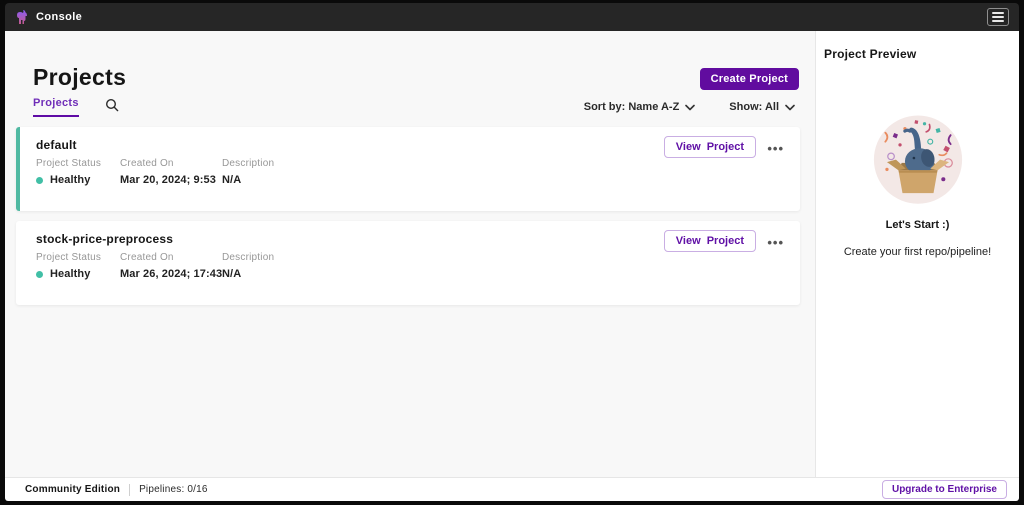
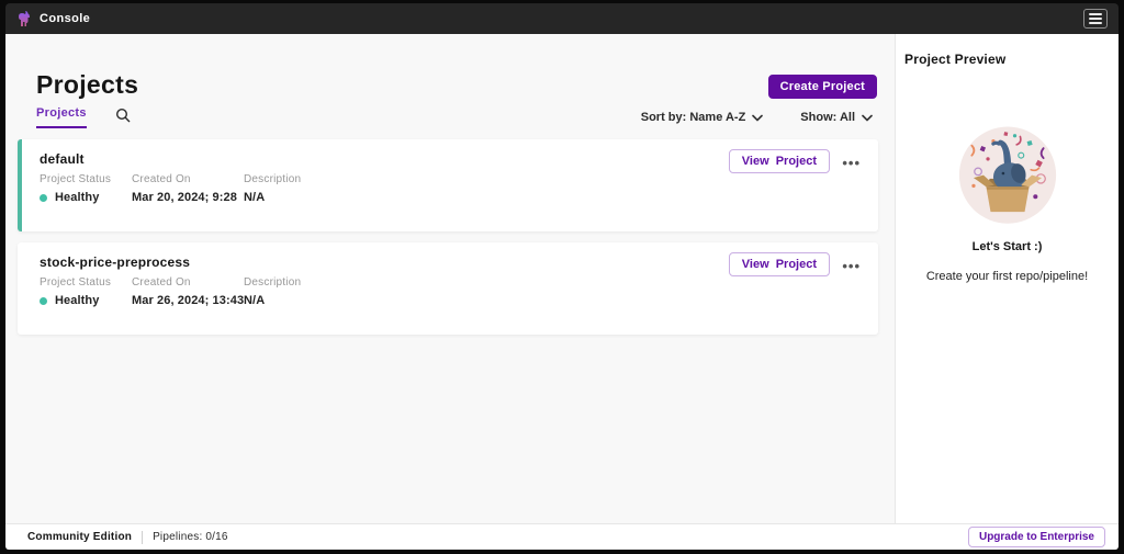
  Console
  Projects
  Create Project
  Projects
  Sort by: Name A-Z
  Show: All
  default
  Project Status
  Created On
  Description
  Healthy
- Mar 20, 2024; 9:53
+ Mar 20, 2024; 9:28
  N/A
  View Project
  •••
  stock-price-preprocess
  Project Status
  Created On
  Description
  Healthy
- Mar 26, 2024; 17:43
+ Mar 26, 2024; 13:43
  N/A
  View Project
  •••
  Project Preview
  Let's Start :)
  Create your first repo/pipeline!
  Community Edition
  Pipelines: 0/16
  Upgrade to Enterprise
